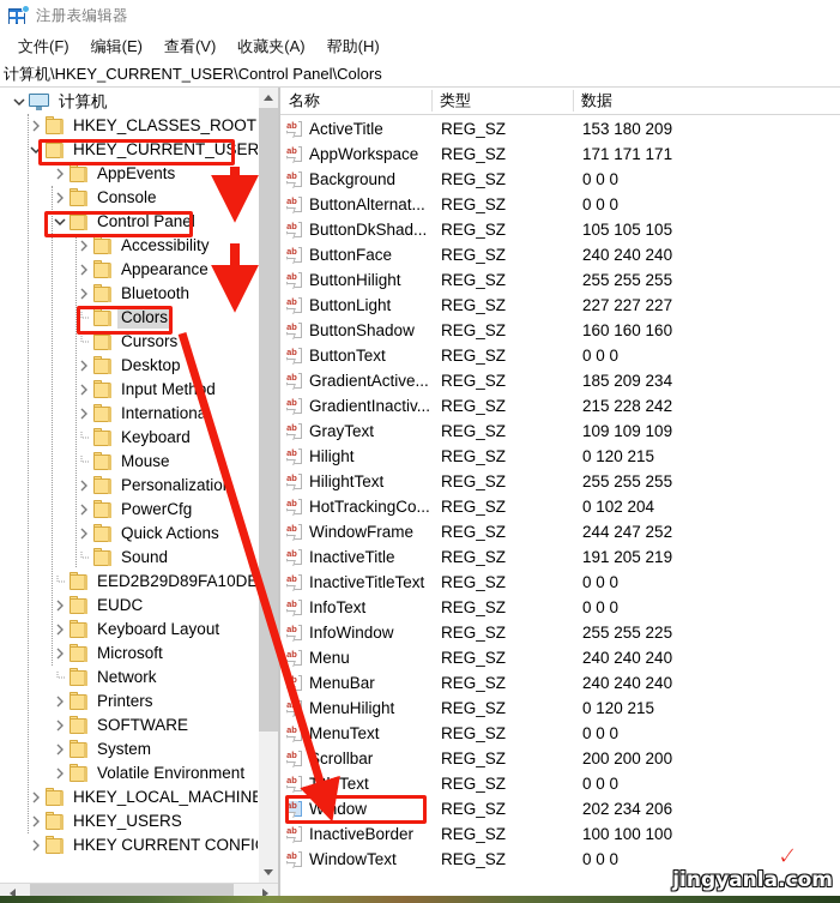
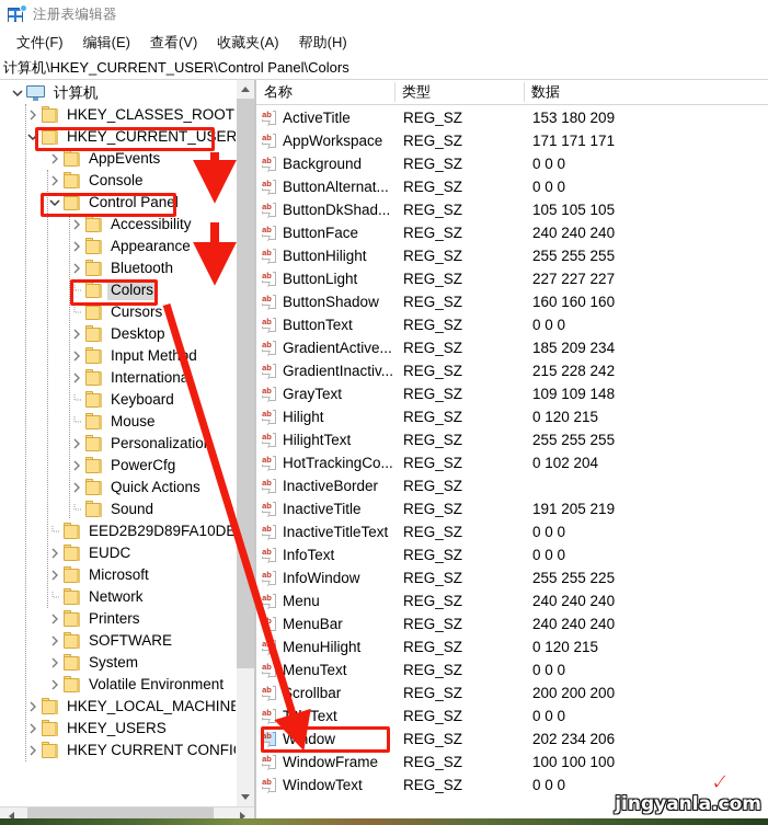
  注册表编辑器
  文件(F)
  编辑(E)
  查看(V)
  收藏夹(A)
  帮助(H)
  计算机\HKEY_CURRENT_USER\Control Panel\Colors
  计算机
  HKEY_CLASSES_ROOT
  HKEY_CURRENT_USER
  AppEvents
  Console
  Control Panel
  Accessibility
  Appearance
  Bluetooth
  Colors
  Cursors
  Desktop
  Input Methd
  Internationa
  Keyboard
  Mouse
  Personalizatio
  PowerCfg
  Quick Actions
  Sound
  EED2B29D89FA10DE
  EUDC
- Keyboard Layout
  Microsoft
  Network
  Printers
  SOFTWARE
  System
  Volatile Environment
  HKEY_LOCAL_MACHIN
  HKEY_USERS
  HKEY CURRENT CONFI
  名称
  类型
  数据
  ab
  ActiveTitle
  REG_SZ
  153 180 209
  ab
  AppWorkspace
  REG_SZ
  171 171 171
  ab
  Background
  REG_SZ
  0 0 0
  ab
  ButtonAlternat...
  REG_SZ
  0 0 0
  ab
  ButtonDkShad...
  REG_SZ
  105 105 105
  ab
  ButtonFace
  REG_SZ
  240 240 240
  ab
  ButtonHilight
  REG_SZ
  255 255 255
  ab
  ButtonLight
  REG_SZ
  227 227 227
  ab
  ButtonShadow
  REG_SZ
  160 160 160
  ab
  ButtonText
  REG_SZ
  0 0 0
  ab
  GradientActive...
  REG_SZ
  185 209 234
  ab
  GradientInactiv...
  REG_SZ
  215 228 242
  ab
  GrayText
  REG_SZ
- 109 109 109
+ 109 109 148
  ab
  Hilight
  REG_SZ
  0 120 215
  ab
  HilightText
  REG_SZ
  255 255 255
  ab
  HotTrackingCo...
  REG_SZ
  0 102 204
  ab
- WindowFrame
+ InactiveBorder
  REG_SZ
- 244 247 252
  ab
  InactiveTitle
  REG_SZ
  191 205 219
  ab
  InactiveTitleText
  REG_SZ
  0 0 0
  ab
  InfoText
  REG_SZ
  0 0 0
  ab
  InfoWindow
  REG_SZ
  255 255 225
  ab
  Menu
  REG_SZ
  240 240 240
  MenuBar
  REG_SZ
  240 240 240
  MenuHilight
  REG_SZ
  0 120 215
  ab
  MenuText
  REG_SZ
  0 0 0
  ab
  crollbar
  REG_SZ
  200 200 200
  ab
  TleText
  REG_SZ
  0 0 0
  ab
  Window
  REG_SZ
  202 234 206
  ab
- InactiveBorder
+ WindowFrame
  REG_SZ
  100 100 100
  ab
  WindowText
  REG_SZ
  0 0 0
  经验啦✓
  jingyanla.com
